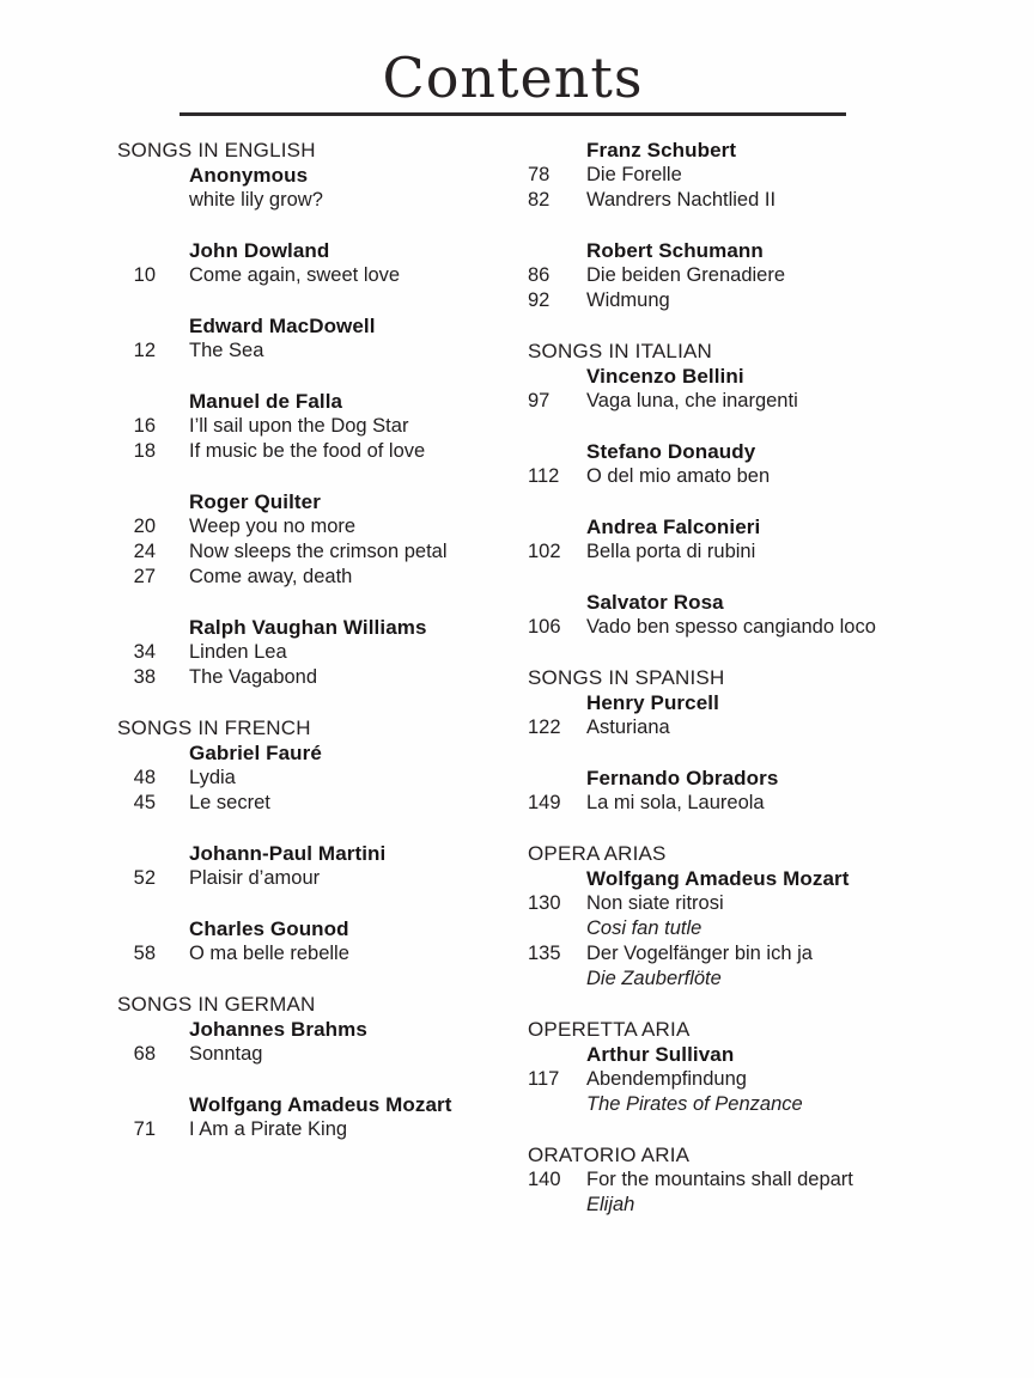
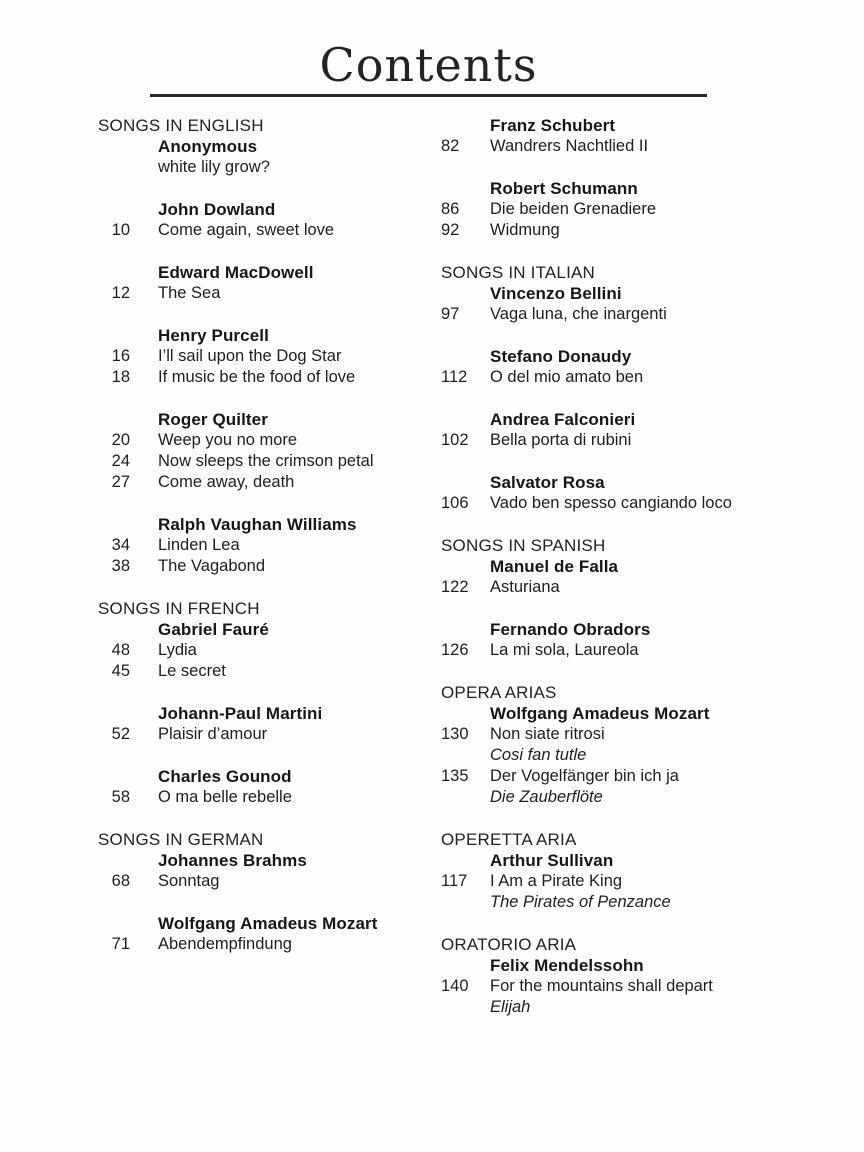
  Contents
  SONGS IN ENGLISH
  Anonymous
  white lily grow?
  John Dowland
  10
  Come again, sweet love
  Edward MacDowell
  12
  The Sea
- Manuel de Falla
+ Henry Purcell
  16
  I’ll sail upon the Dog Star
  18
  If music be the food of love
  Roger Quilter
  20
  Weep you no more
  24
  Now sleeps the crimson petal
  27
  Come away, death
  Ralph Vaughan Williams
  34
  Linden Lea
  38
  The Vagabond
  SONGS IN FRENCH
  Gabriel Fauré
  48
  Lydia
  45
  Le secret
  Johann-Paul Martini
  52
  Plaisir d’amour
  Charles Gounod
  58
  O ma belle rebelle
  SONGS IN GERMAN
  Johannes Brahms
  68
  Sonntag
  Wolfgang Amadeus Mozart
  71
- I Am a Pirate King
+ Abendempfindung
  Franz Schubert
- 78
- Die Forelle
  82
  Wandrers Nachtlied II
  Robert Schumann
  86
  Die beiden Grenadiere
  92
  Widmung
  SONGS IN ITALIAN
  Vincenzo Bellini
  97
  Vaga luna, che inargenti
  Stefano Donaudy
  112
  O del mio amato ben
  Andrea Falconieri
  102
  Bella porta di rubini
  Salvator Rosa
  106
  Vado ben spesso cangiando loco
  SONGS IN SPANISH
- Henry Purcell
+ Manuel de Falla
  122
  Asturiana
  Fernando Obradors
- 149
+ 126
  La mi sola, Laureola
  OPERA ARIAS
  Wolfgang Amadeus Mozart
  130
  Non siate ritrosi
  Cosi fan tutle
  135
  Der Vogelfänger bin ich ja
  Die Zauberflöte
  OPERETTA ARIA
  Arthur Sullivan
  117
- Abendempfindung
+ I Am a Pirate King
  The Pirates of Penzance
  ORATORIO ARIA
+ Felix Mendelssohn
  140
  For the mountains shall depart
  Elijah
